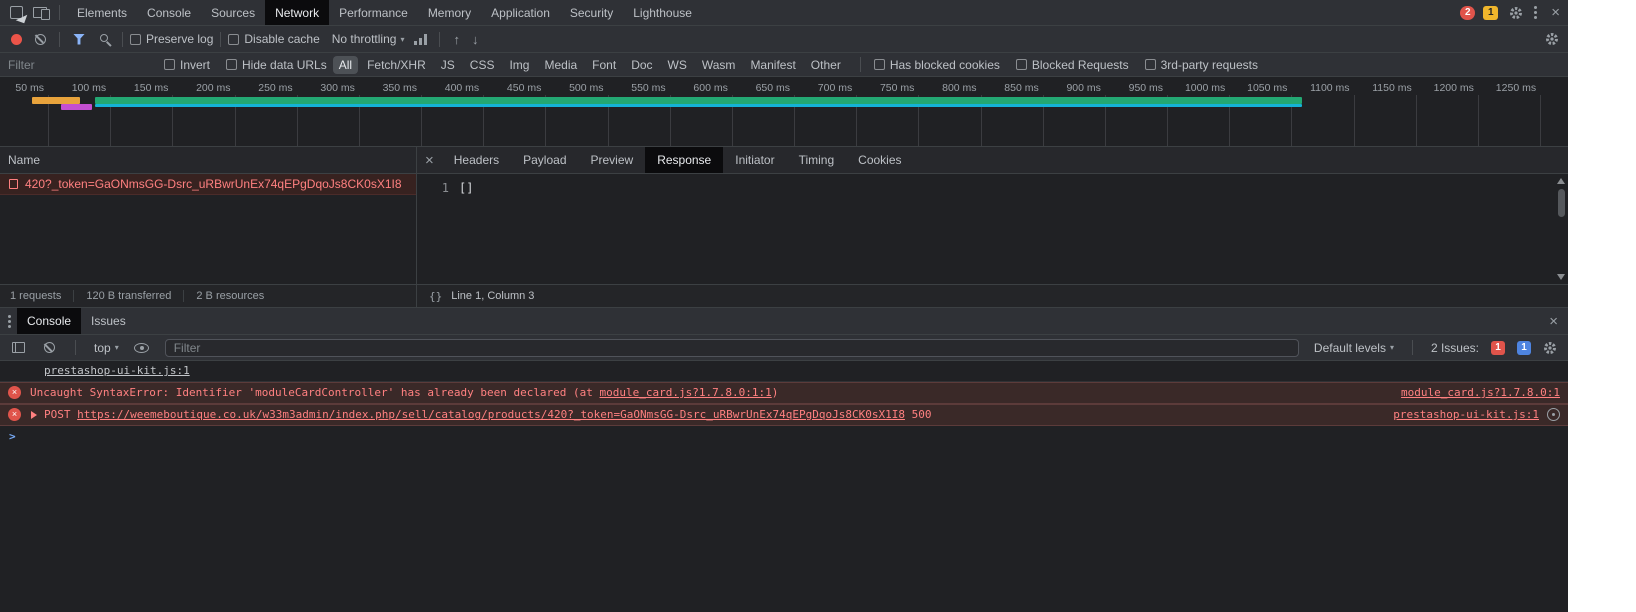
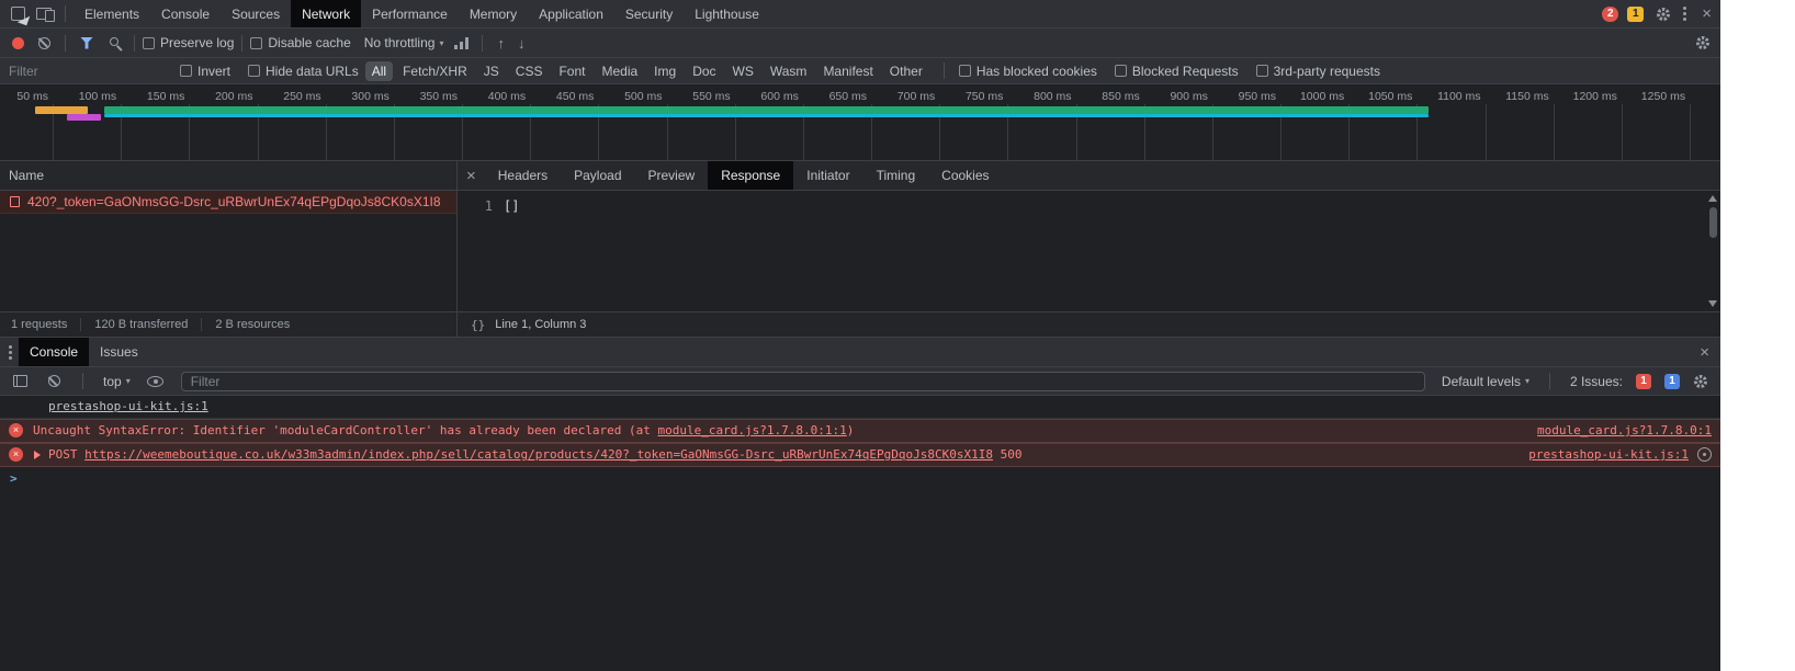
  Elements
  Console
  Sources
  Network
  Performance
  Memory
  Application
  Security
  Lighthouse
  2
  1
  ×
  Preserve log
  Disable cache
  No throttling
  ▾
  ↑
  ↓
  Filter
  Invert
  Hide data URLs
  All
  Fetch/XHR
  JS
  CSS
- Img
+ Font
  Media
- Font
+ Img
  Doc
  WS
  Wasm
  Manifest
  Other
  Has blocked cookies
  Blocked Requests
  3rd-party requests
  50 ms
  100 ms
  150 ms
  200 ms
  250 ms
  300 ms
  350 ms
  400 ms
  450 ms
  500 ms
  550 ms
  600 ms
  650 ms
  700 ms
  750 ms
  800 ms
  850 ms
  900 ms
  950 ms
  1000 ms
  1050 ms
  1100 ms
  1150 ms
  1200 ms
  1250 ms
  Name
  420?_token=GaONmsGG-Dsrc_uRBwrUnEx74qEPgDqoJs8CK0sX1I8
  ×
  Headers
  Payload
  Preview
  Response
  Initiator
  Timing
  Cookies
  1
  []
  1 requests
  120 B transferred
  2 B resources
  {}
  Line 1, Column 3
  Console
  Issues
  ×
  top
  ▾
  Filter
  Default levels
  ▾
  2 Issues:
  1
  1
  prestashop-ui-kit.js:1
  ×
  Uncaught SyntaxError: Identifier 'moduleCardController' has already been declared (at module_card.js?1.7.8.0:1:1)
  module_card.js?1.7.8.0:1
  ×
  POST https://weemeboutique.co.uk/w33m3admin/index.php/sell/catalog/products/420?_token=GaONmsGG-Dsrc_uRBwrUnEx74qEPgDqoJs8CK0sX1I8 500
  prestashop-ui-kit.js:1
  >
